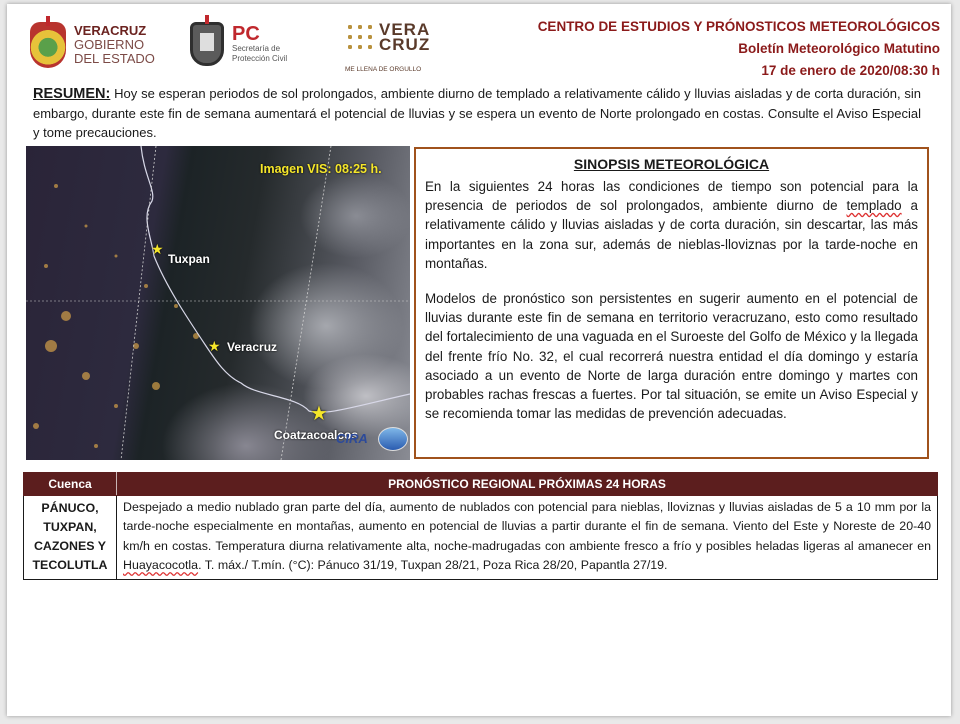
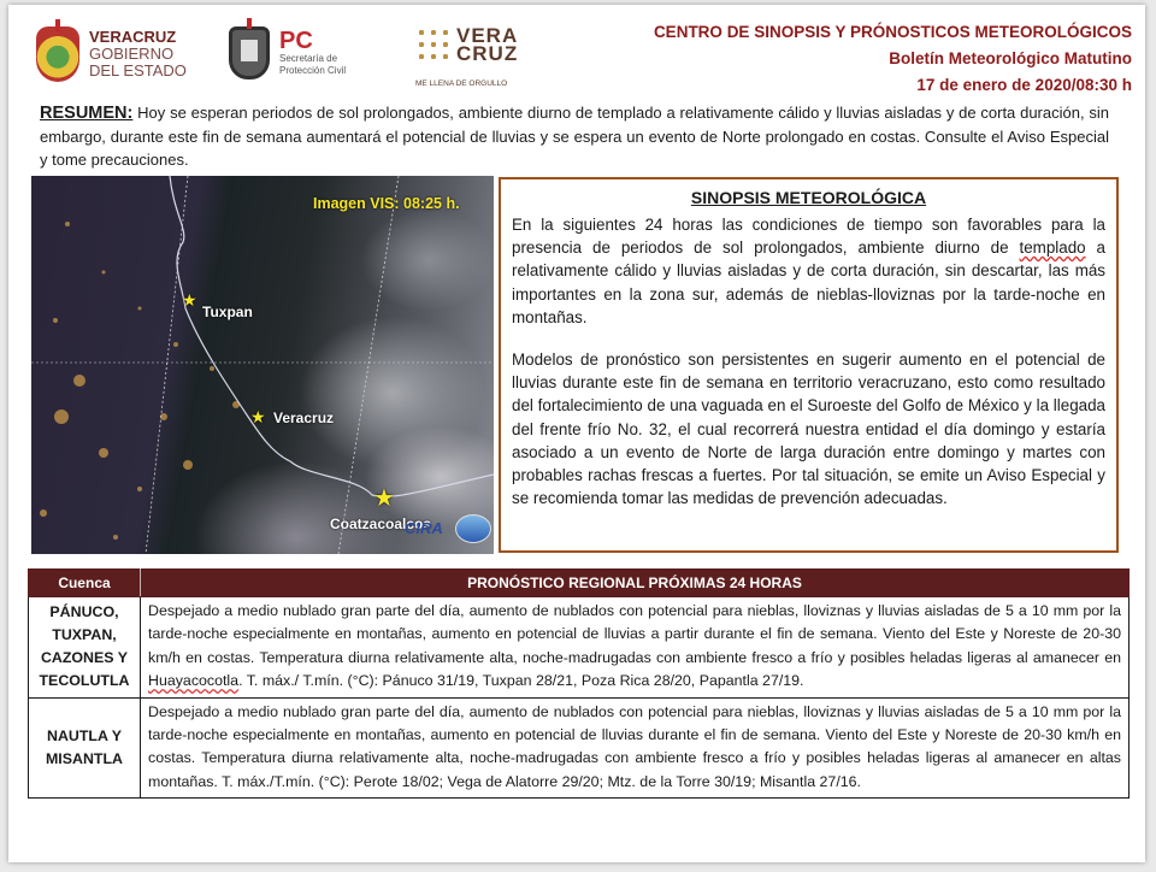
  VERACRUZ
  GOBIERNO
  DEL ESTADO
  PC
  Secretaría de
  Protección Civil
  VERA
  CRUZ
- CENTRO DE ESTUDIOS Y PRÓNOSTICOS METEOROLÓGICOS
+ CENTRO DE SINOPSIS Y PRÓNOSTICOS METEOROLÓGICOS
  Boletín Meteorológico Matutino
  17 de enero de 2020/08:30 h
  RESUMEN: Hoy se esperan periodos de sol prolongados, ambiente diurno de templado a relativamente cálido y lluvias aisladas y de corta duración, sin embargo, durante este fin de semana aumentará el potencial de lluvias y se espera un evento de Norte prolongado en costas. Consulte el Aviso Especial y tome precauciones.
  Imagen VIS: 08:25 h.
  ★
  Tuxpan
  ★
  Veracruz
  ★
  Coatzacoalcos
  CIRA
  SINOPSIS METEOROLÓGICA
- En la siguientes 24 horas las condiciones de tiempo son potencial para la presencia de periodos de sol prolongados, ambiente diurno de templado a relativamente cálido y lluvias aisladas y de corta duración, sin descartar, las más importantes en la zona sur, además de nieblas-lloviznas por la tarde-noche en montañas.
+ En la siguientes 24 horas las condiciones de tiempo son favorables para la presencia de periodos de sol prolongados, ambiente diurno de templado a relativamente cálido y lluvias aisladas y de corta duración, sin descartar, las más importantes en la zona sur, además de nieblas-lloviznas por la tarde-noche en montañas.
  Modelos de pronóstico son persistentes en sugerir aumento en el potencial de lluvias durante este fin de semana en territorio veracruzano, esto como resultado del fortalecimiento de una vaguada en el Suroeste del Golfo de México y la llegada del frente frío No. 32, el cual recorrerá nuestra entidad el día domingo y estaría asociado a un evento de Norte de larga duración entre domingo y martes con probables rachas frescas a fuertes. Por tal situación, se emite un Aviso Especial y se recomienda tomar las medidas de prevención adecuadas.
  Cuenca	PRONÓSTICO REGIONAL PRÓXIMAS 24 HORAS
- PÁNUCO, TUXPAN, CAZONES Y TECOLUTLA	Despejado a medio nublado gran parte del día, aumento de nublados con potencial para nieblas, lloviznas y lluvias aisladas de 5 a 10 mm por la tarde-noche especialmente en montañas, aumento en potencial de lluvias a partir durante el fin de semana. Viento del Este y Noreste de 20-40 km/h en costas. Temperatura diurna relativamente alta, noche-madrugadas con ambiente fresco a frío y posibles heladas ligeras al amanecer en Huayacocotla. T. máx./ T.mín. (°C): Pánuco 31/19, Tuxpan 28/21, Poza Rica 28/20, Papantla 27/19.
+ PÁNUCO, TUXPAN, CAZONES Y TECOLUTLA	Despejado a medio nublado gran parte del día, aumento de nublados con potencial para nieblas, lloviznas y lluvias aisladas de 5 a 10 mm por la tarde-noche especialmente en montañas, aumento en potencial de lluvias a partir durante el fin de semana. Viento del Este y Noreste de 20-30 km/h en costas. Temperatura diurna relativamente alta, noche-madrugadas con ambiente fresco a frío y posibles heladas ligeras al amanecer en Huayacocotla. T. máx./ T.mín. (°C): Pánuco 31/19, Tuxpan 28/21, Poza Rica 28/20, Papantla 27/19.
+ NAUTLA Y MISANTLA	Despejado a medio nublado gran parte del día, aumento de nublados con potencial para nieblas, lloviznas y lluvias aisladas de 5 a 10 mm por la tarde-noche especialmente en montañas, aumento en potencial de lluvias durante el fin de semana. Viento del Este y Noreste de 20-30 km/h en costas. Temperatura diurna relativamente alta, noche-madrugadas con ambiente fresco a frío y posibles heladas ligeras al amanecer en altas montañas. T. máx./T.mín. (°C): Perote 18/02; Vega de Alatorre 29/20; Mtz. de la Torre 30/19; Misantla 27/16.
